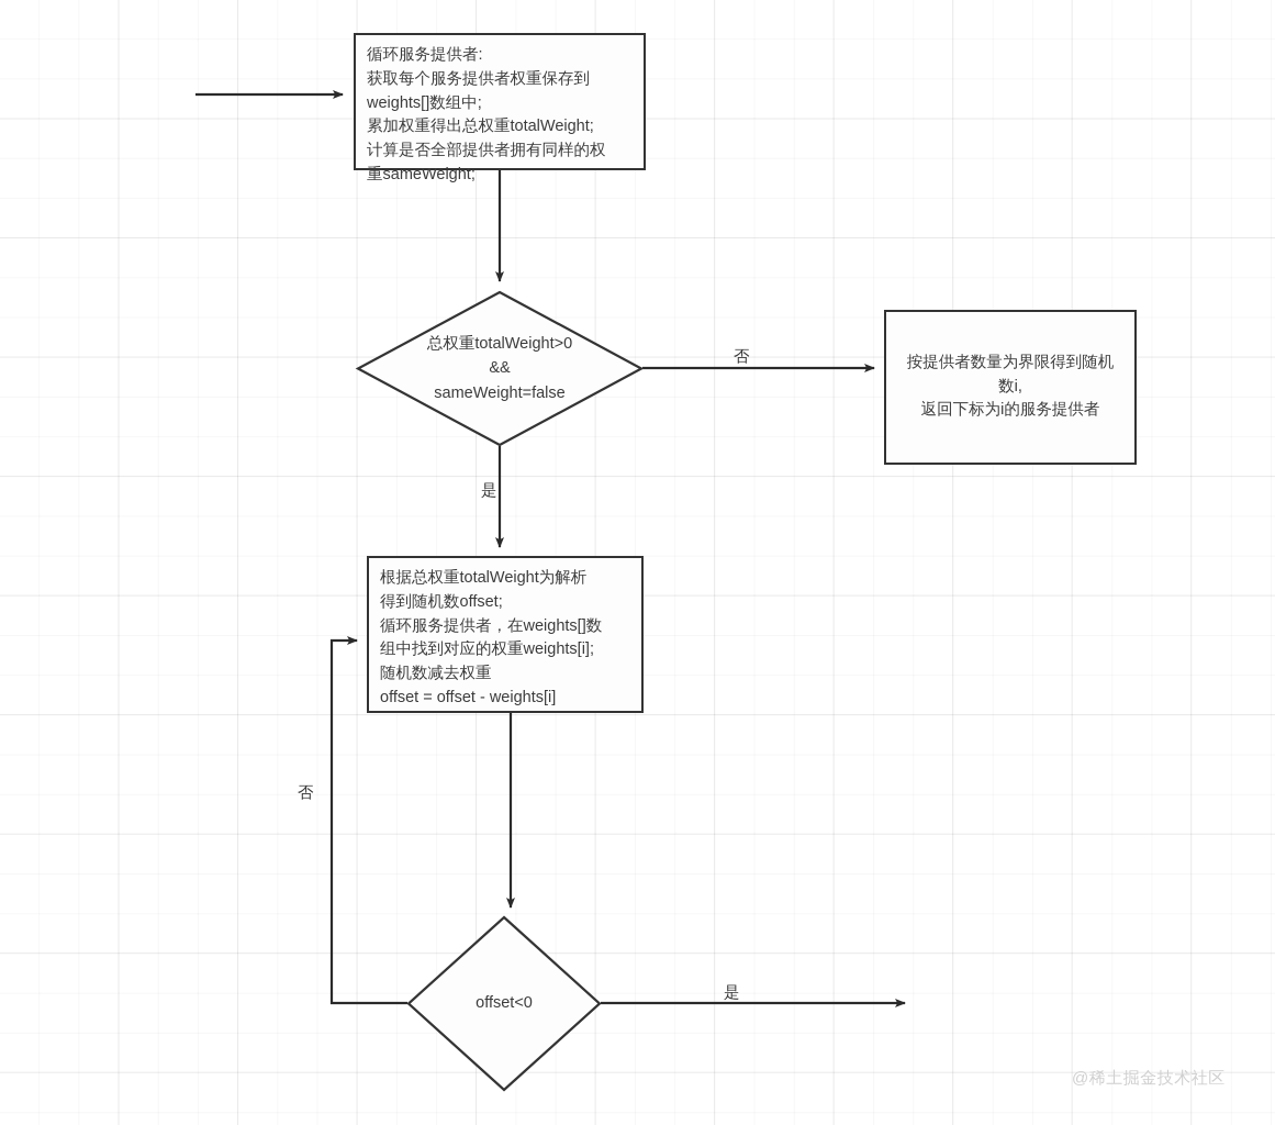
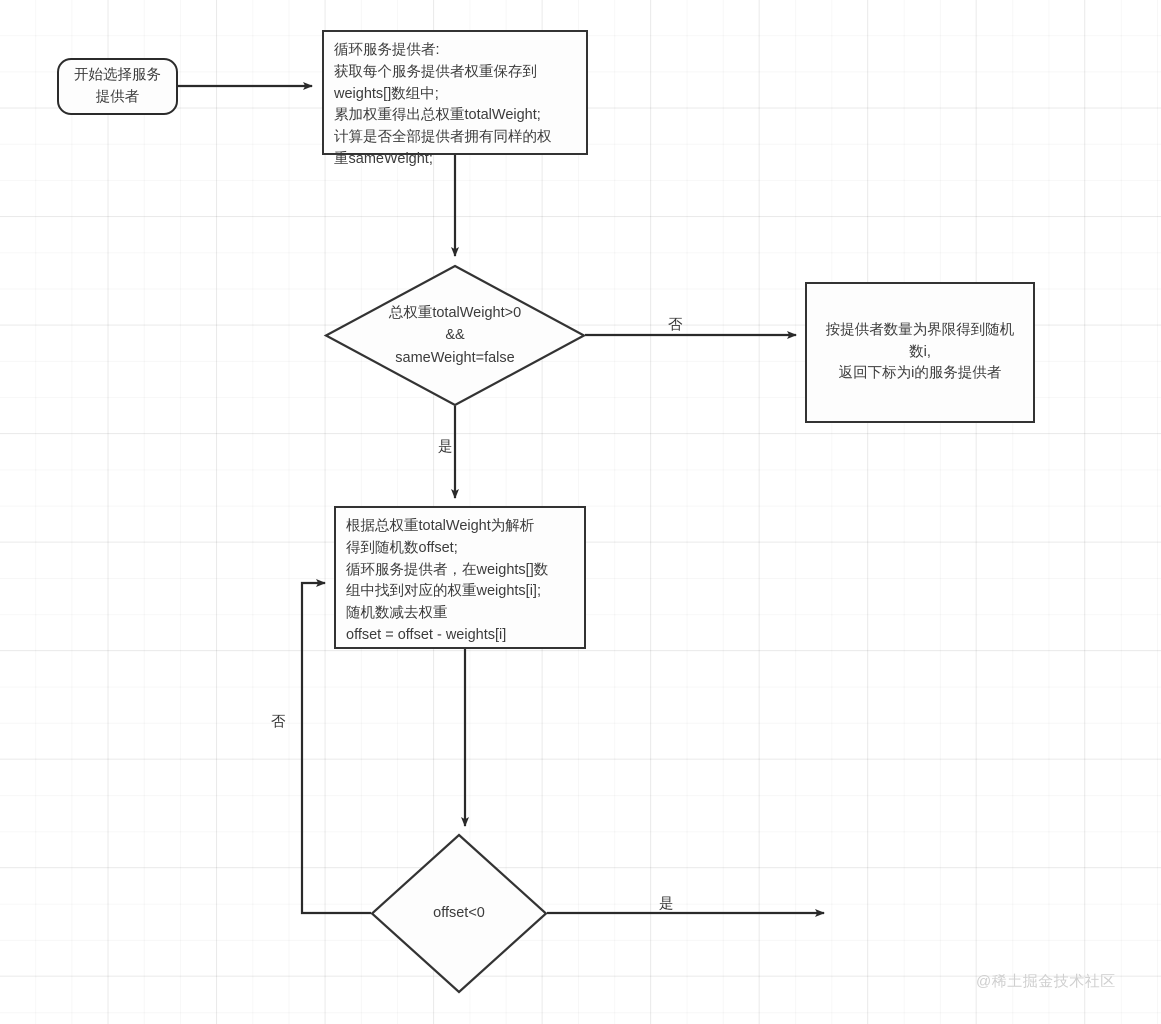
+ 开始选择服务
+ 提供者
  循环服务提供者:
  获取每个服务提供者权重保存到
  weights[]数组中;
  累加权重得出总权重totalWeight;
  计算是否全部提供者拥有同样的权
  重sameWeight;
  总权重totalWeight>0
  &&
  sameWeight=false
  按提供者数量为界限得到随机
  数i,
  返回下标为i的服务提供者
  根据总权重totalWeight为解析
  得到随机数offset;
  循环服务提供者，在weights[]数
  组中找到对应的权重weights[i];
  随机数减去权重
  offset = offset - weights[i]
  offset<0
  否
  是
  是
  否
  @稀土掘金技术社区
